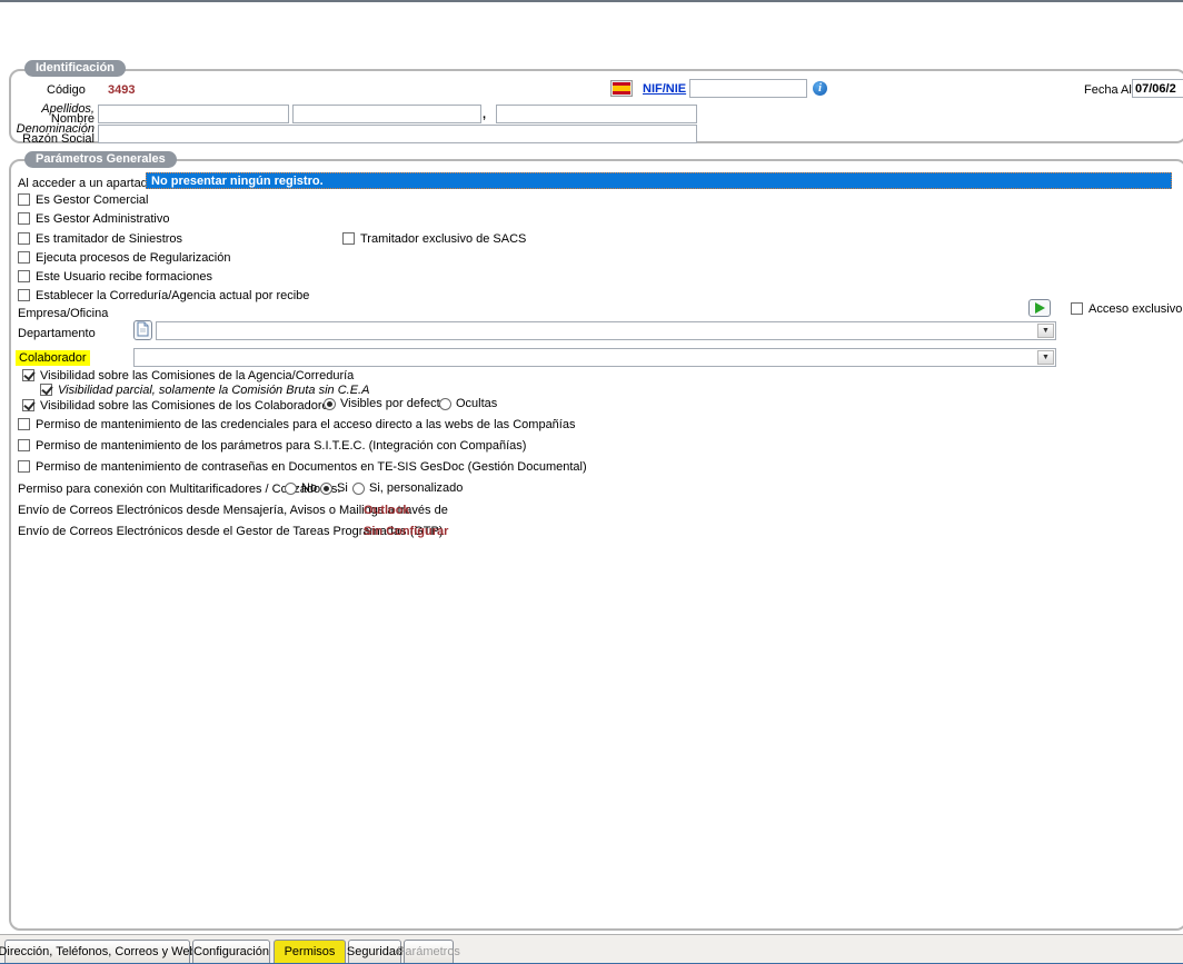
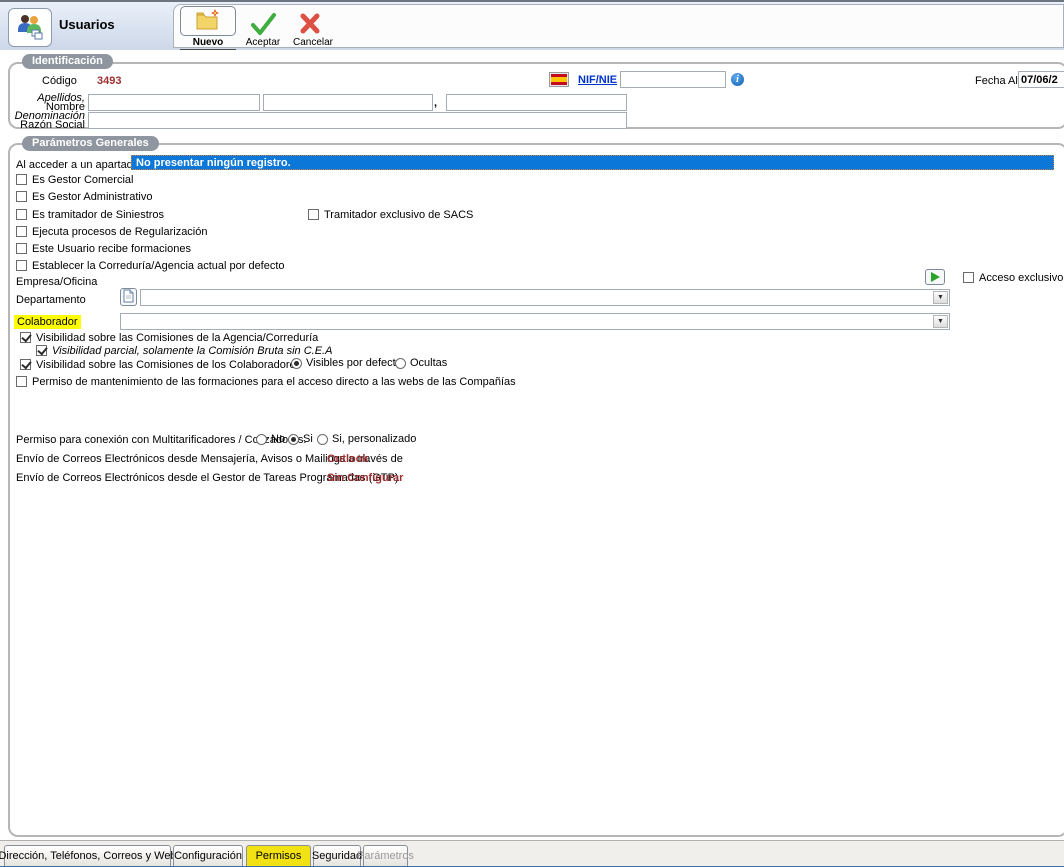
+ Usuarios
+ Nuevo
+ Aceptar
+ Cancelar
  Identificación
  Código
  3493
  NIF/NIE
  i
  Fecha Al
  07/06/2
  Apellidos,
  Nombre
  ,
  Denominación
  Razón Social
  Parámetros Generales
  Al acceder a un apartad
  No presentar ningún registro.
  Es Gestor Comercial
  Es Gestor Administrativo
  Es tramitador de Siniestros
  Tramitador exclusivo de SACS
  Ejecuta procesos de Regularización
  Este Usuario recibe formaciones
- Establecer la Correduría/Agencia actual por recibe
+ Establecer la Correduría/Agencia actual por defecto
  Empresa/Oficina
  Acceso exclusivo
  Departamento
  Colaborador
  Visibilidad sobre las Comisiones de la Agencia/Correduría
  Visibilidad parcial, solamente la Comisión Bruta sin C.E.A
  Visibilidad sobre las Comisiones de los Colaborador
  Visibles por defec
  Ocultas
- Permiso de mantenimiento de las credenciales para el acceso directo a las webs de las Compañías
+ Permiso de mantenimiento de las formaciones para el acceso directo a las webs de las Compañías
- Permiso de mantenimiento de los parámetros para S.I.T.E.C. (Integración con Compañías)
- Permiso de mantenimiento de contraseñas en Documentos en TE-SIS GesDoc (Gestión Documental)
  Permiso para conexión con Multitarificadores / Cados.
  No
  Si
  Si, personalizado
  Envío de Correos Electrónicos desde Mensajería, Avisos o Mailings a través de
  Outlook
  Envío de Correos Electrónicos desde el Gestor de Tareas Programadas (GTP)
  Sin Configurar
  Dirección, Teléfonos, Correos y We
  Configuración
  Permisos
  Seguridad
  Parámetros
